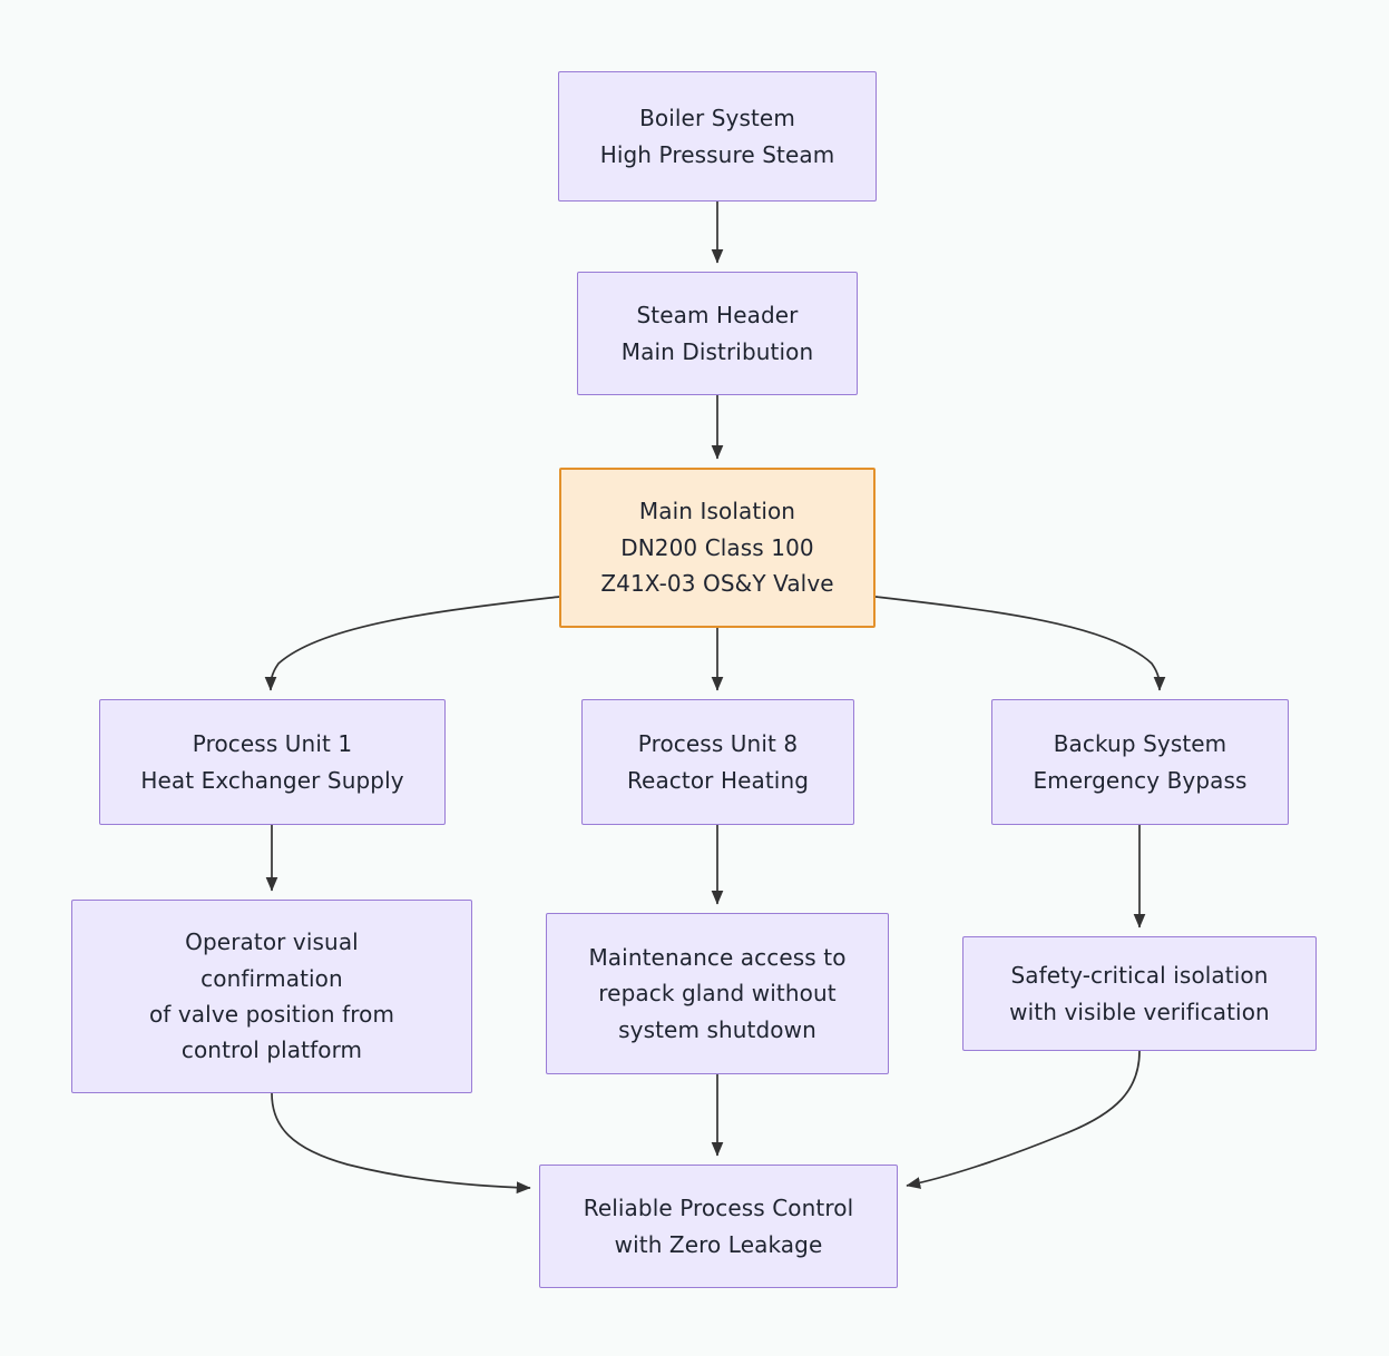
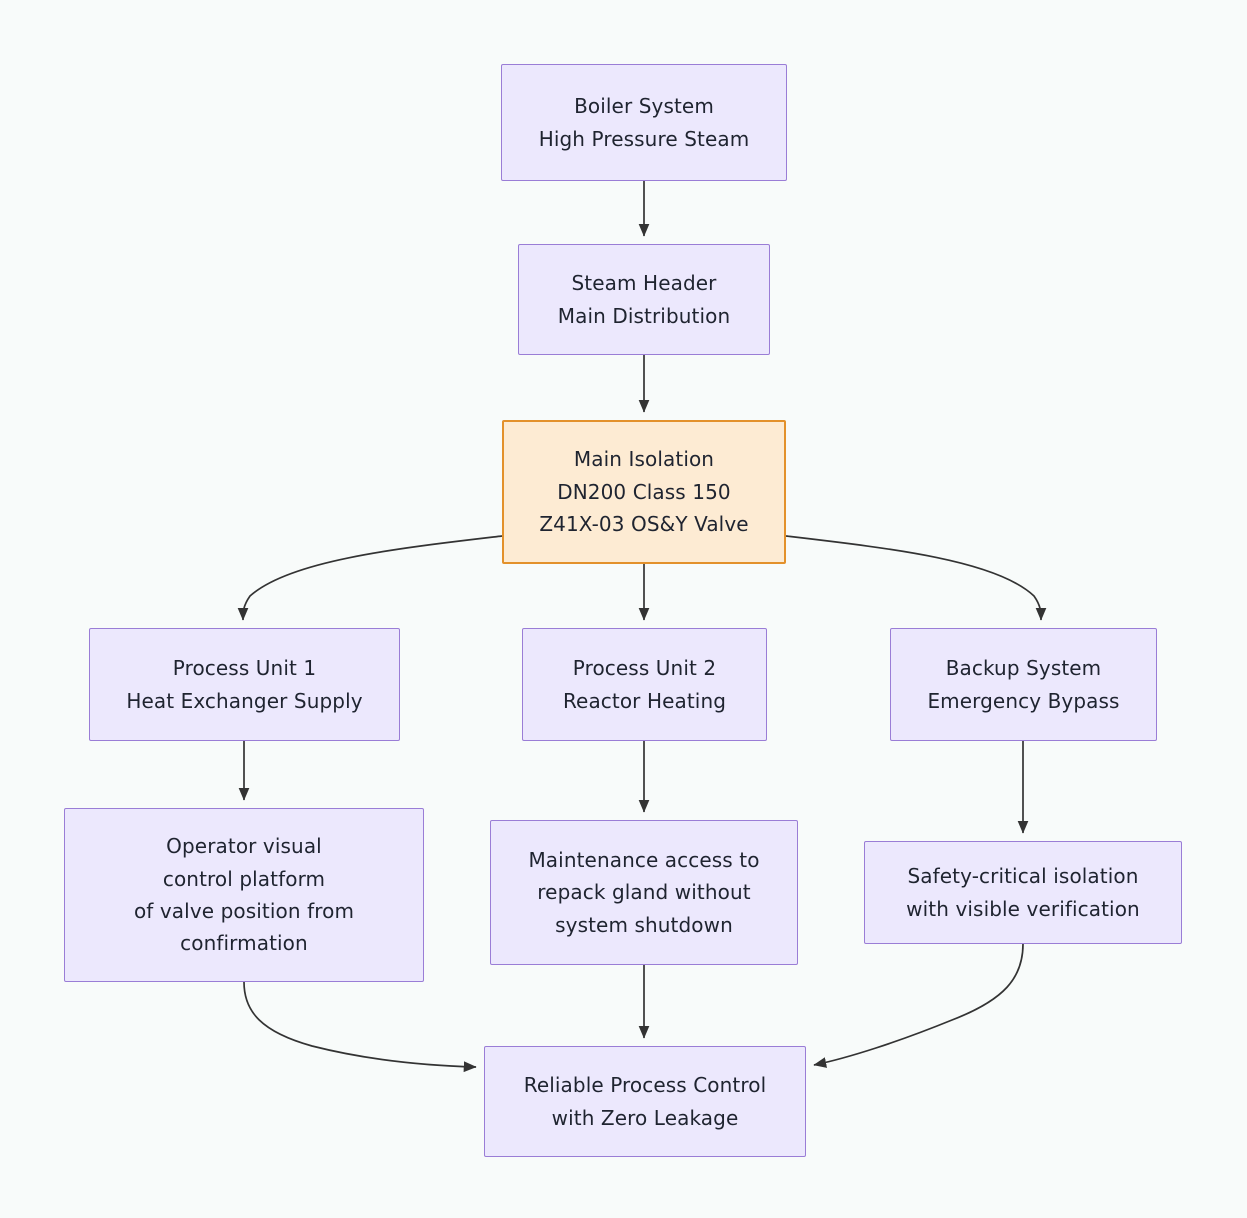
  Boiler System
  High Pressure Steam
  Steam Header
  Main Distribution
  Main Isolation
- DN200 Class 100
+ DN200 Class 150
  Z41X-03 OS&Y Valve
  Process Unit 1
  Heat Exchanger Supply
- Process Unit 8
+ Process Unit 2
  Reactor Heating
  Backup System
  Emergency Bypass
  Operator visual
- confirmation
+ control platform
  of valve position from
- control platform
+ confirmation
  Maintenance access to
  repack gland without
  system shutdown
  Safety-critical isolation
  with visible verification
  Reliable Process Control
  with Zero Leakage
